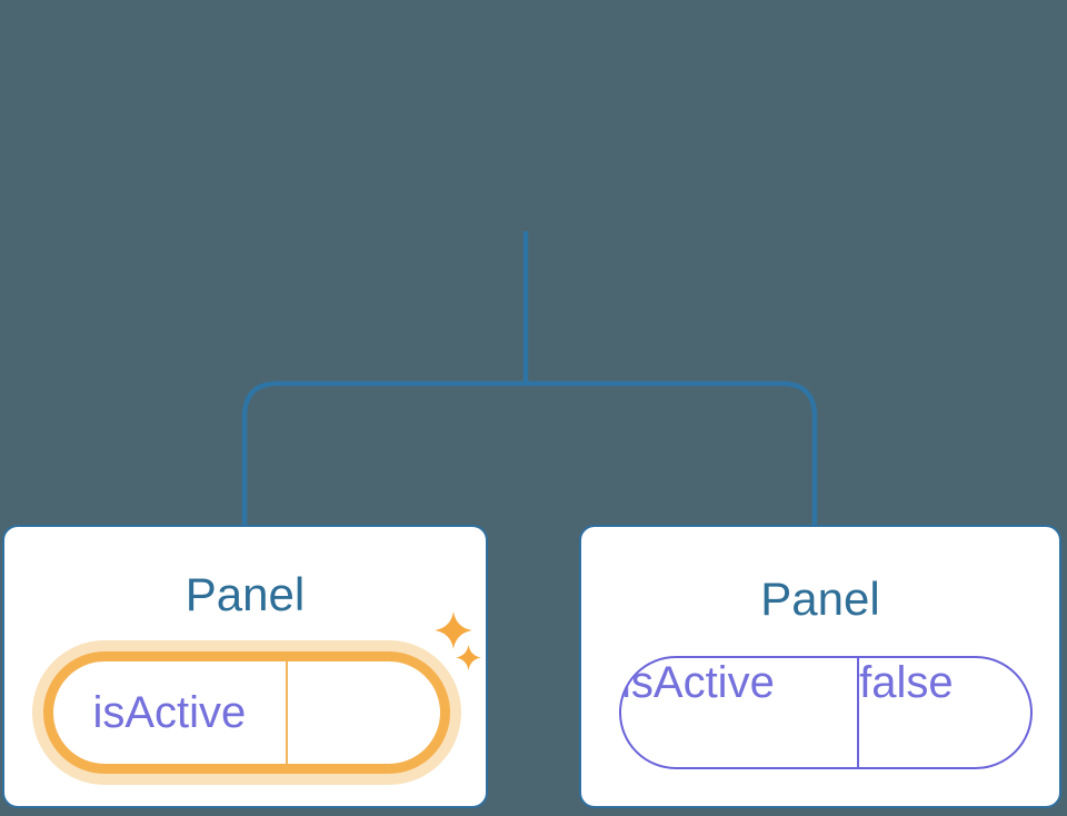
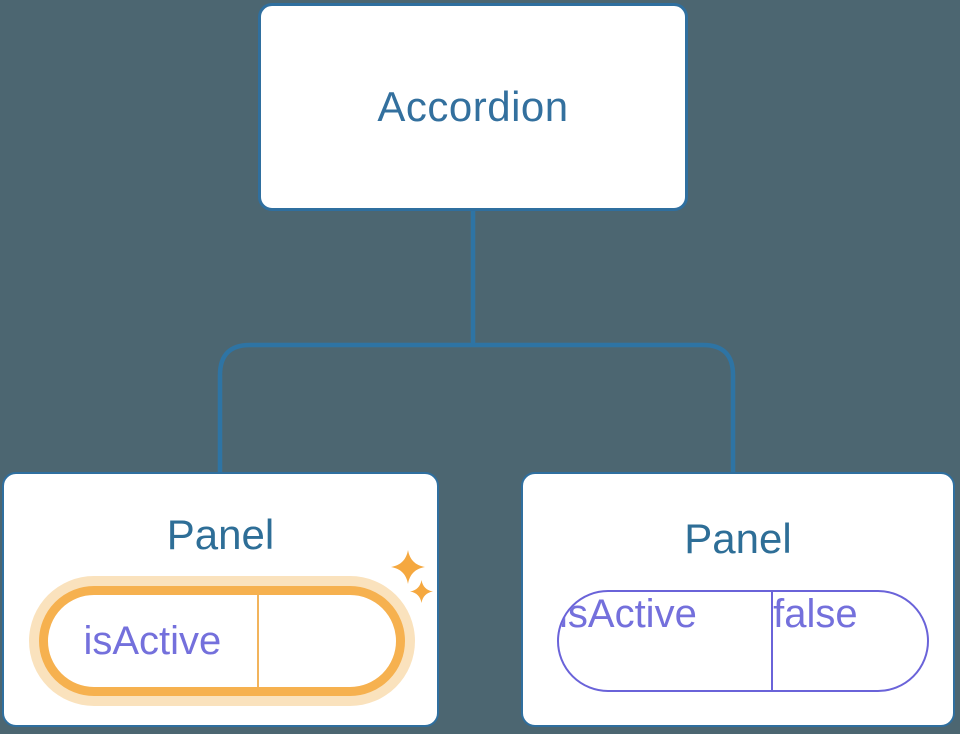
+ Accordion
  Panel
  isActive
  Panel
  sActive
  false
